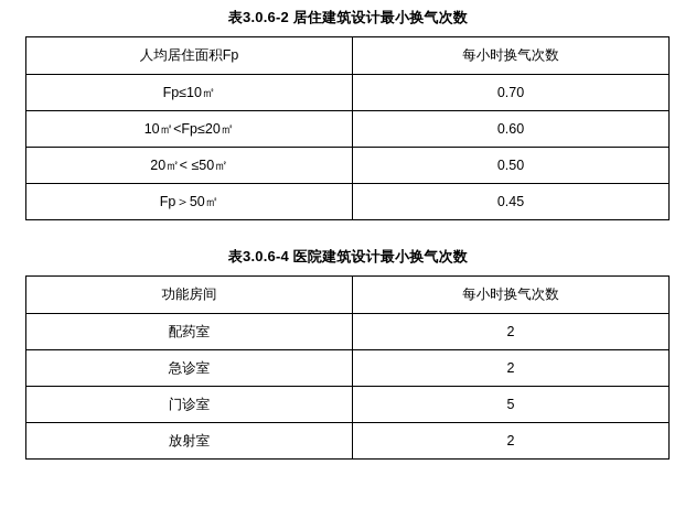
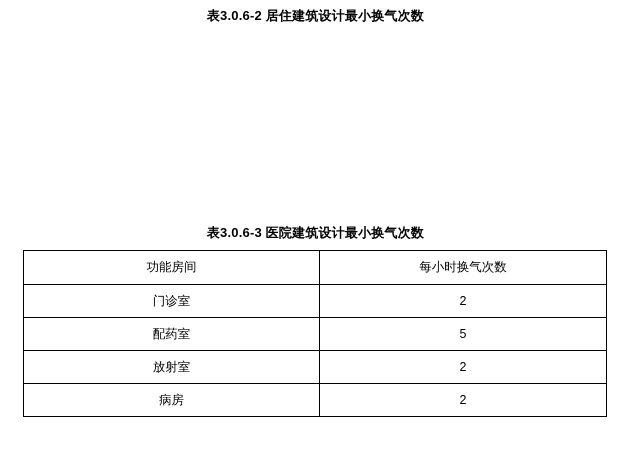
  表3.0.6-2 居住建筑设计最小换气次数
- 人均居住面积Fp	每小时换气次数
- Fp≤10㎡	0.70
- 10㎡<Fp≤20㎡	0.60
- 20㎡< ≤50㎡	0.50
- Fp＞50㎡	0.45
- 表3.0.6-4 医院建筑设计最小换气次数
+ 表3.0.6-3 医院建筑设计最小换气次数
  功能房间	每小时换气次数
- 配药室	2
+ 门诊室	2
- 急诊室	2
- 门诊室	5
+ 配药室	5
  放射室	2
+ 病房	2
